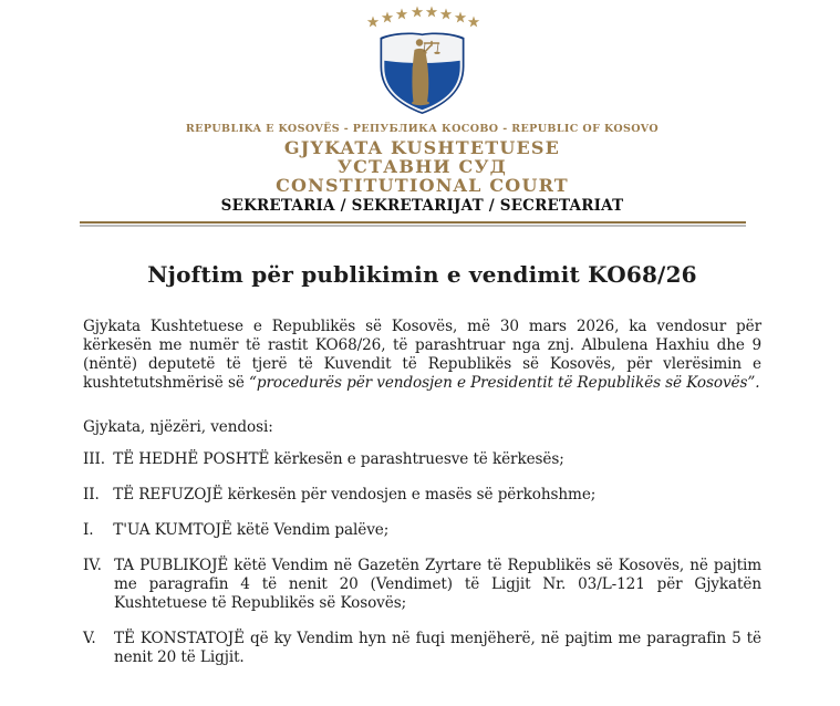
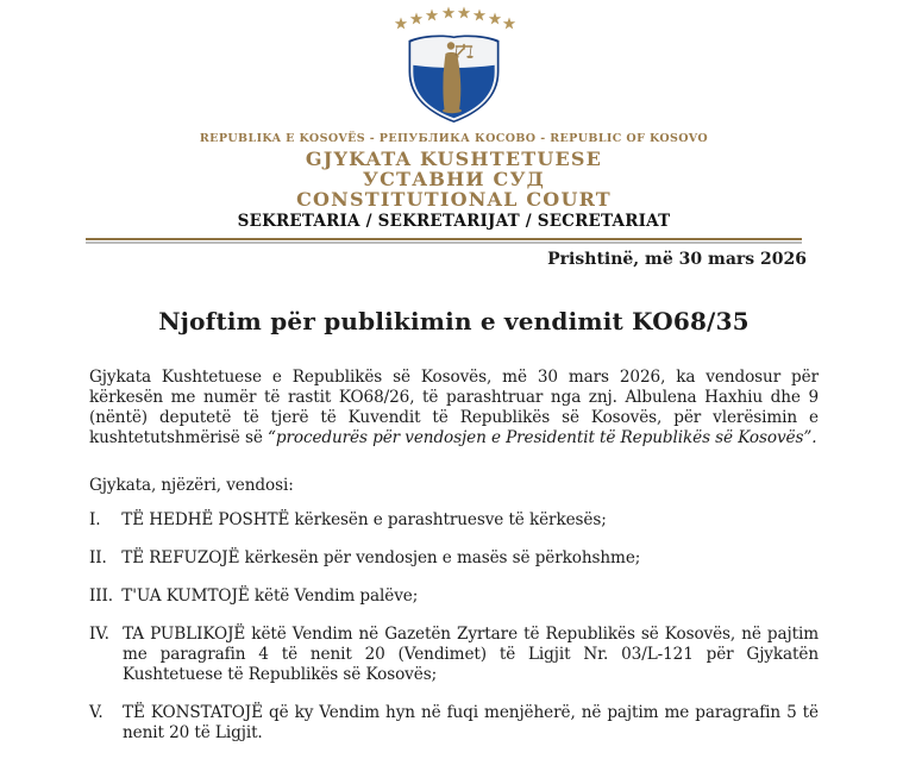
  REPUBLIKA E KOSOVËS - РЕПУБЛИКА КОСОВО - REPUBLIC OF KOSOVO
  GJYKATA KUSHTETUESE
  УСТАВНИ СУД
  CONSTITUTIONAL COURT
  SEKRETARIA / SEKRETARIJAT / SECRETARIAT
+ Prishtinë, më 30 mars 2026
- Njoftim për publikimin e vendimit KO68/26
+ Njoftim për publikimin e vendimit KO68/35
  Gjykata Kushtetuese e Republikës së Kosovës, më 30 mars 2026, ka vendosur për kërkesën me numër të rastit KO68/26, të parashtruar nga znj. Albulena Haxhiu dhe 9 (nëntë) deputetë të tjerë të Kuvendit të Republikës së Kosovës, për vlerësimin e kushtetutshmërisë së “procedurës për vendosjen e Presidentit të Republikës së Kosovës”.
  Gjykata, njëzëri, vendosi:
- III. TË HEDHË POSHTË kërkesën e parashtruesve të kërkesës;
+ I. TË HEDHË POSHTË kërkesën e parashtruesve të kërkesës;
  II. TË REFUZOJË kërkesën për vendosjen e masës së përkohshme;
- I. T'UA KUMTOJË këtë Vendim palëve;
+ III. T'UA KUMTOJË këtë Vendim palëve;
  IV. TA PUBLIKOJË këtë Vendim në Gazetën Zyrtare të Republikës së Kosovës, në pajtim me paragrafin 4 të nenit 20 (Vendimet) të Ligjit Nr. 03/L-121 për Gjykatën Kushtetuese të Republikës së Kosovës;
  V. TË KONSTATOJË që ky Vendim hyn në fuqi menjëherë, në pajtim me paragrafin 5 të nenit 20 të Ligjit.
